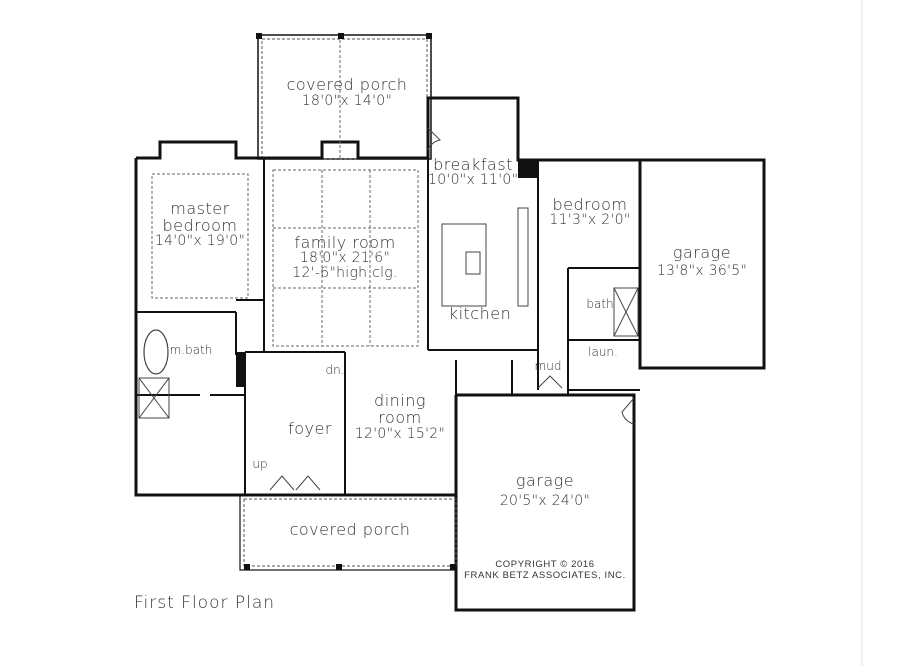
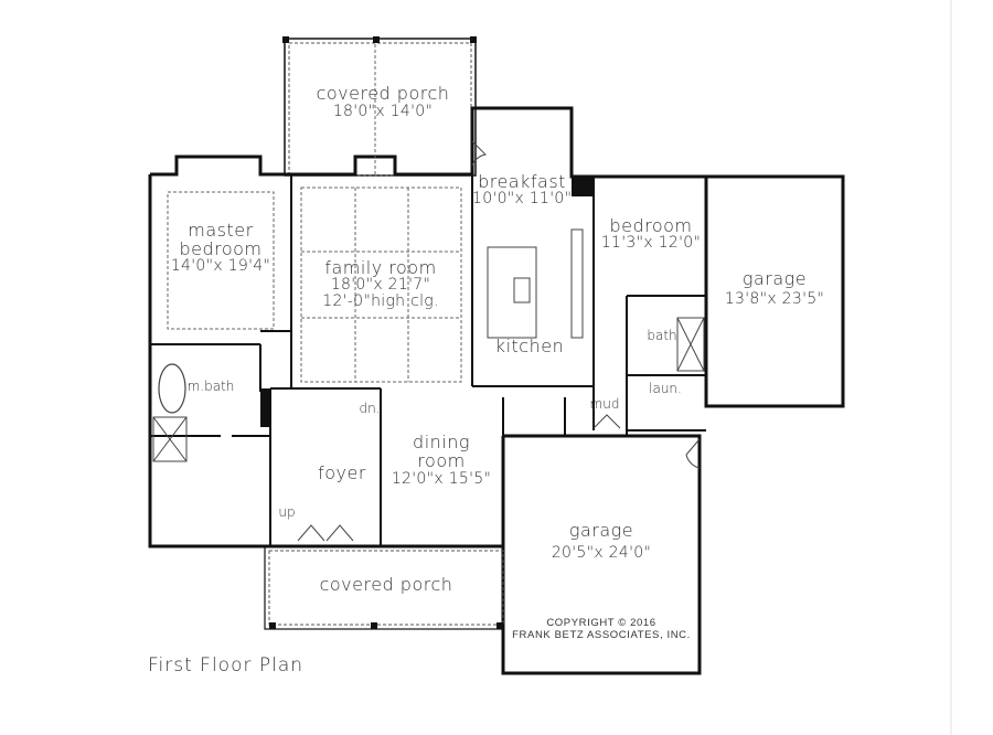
  covered porch
  18'0"x 14'0"
  breakfast
  10'0"x 11'0"
  master
  bedroom
- 14'0"x 19'0"
+ 14'0"x 19'4"
  family room
- 18'0"x 21'6"
+ 18'0"x 21'7"
- 12'-6"high clg.
+ 12'-0"high clg.
  bedroom
- 11'3"x 2'0"
+ 11'3"x 12'0"
  garage
- 13'8"x 36'5"
+ 13'8"x 23'5"
  kitchen
  bath
  laun.
  mud
  m.bath
  dn.
  up
  foyer
  dining
  room
- 12'0"x 15'2"
+ 12'0"x 15'5"
  garage
  20'5"x 24'0"
  COPYRIGHT © 2016
  FRANK BETZ ASSOCIATES, INC.
  covered porch
  First Floor Plan
